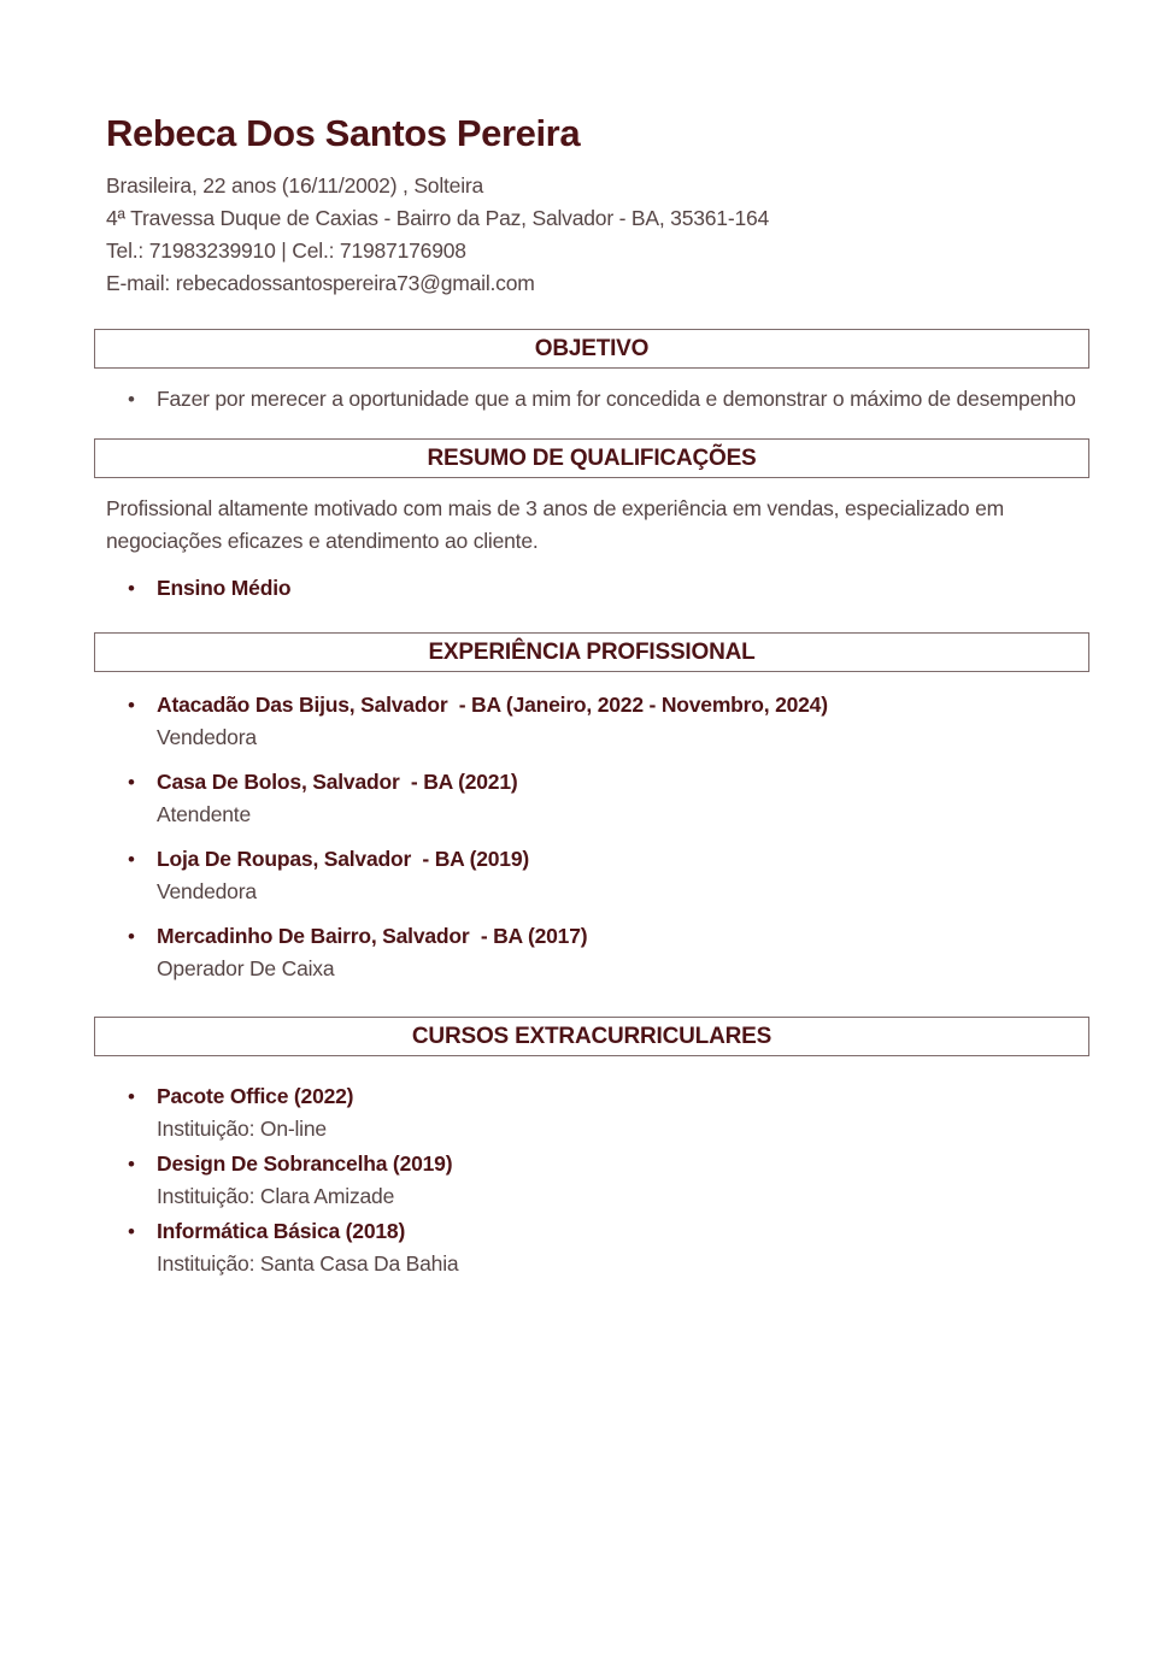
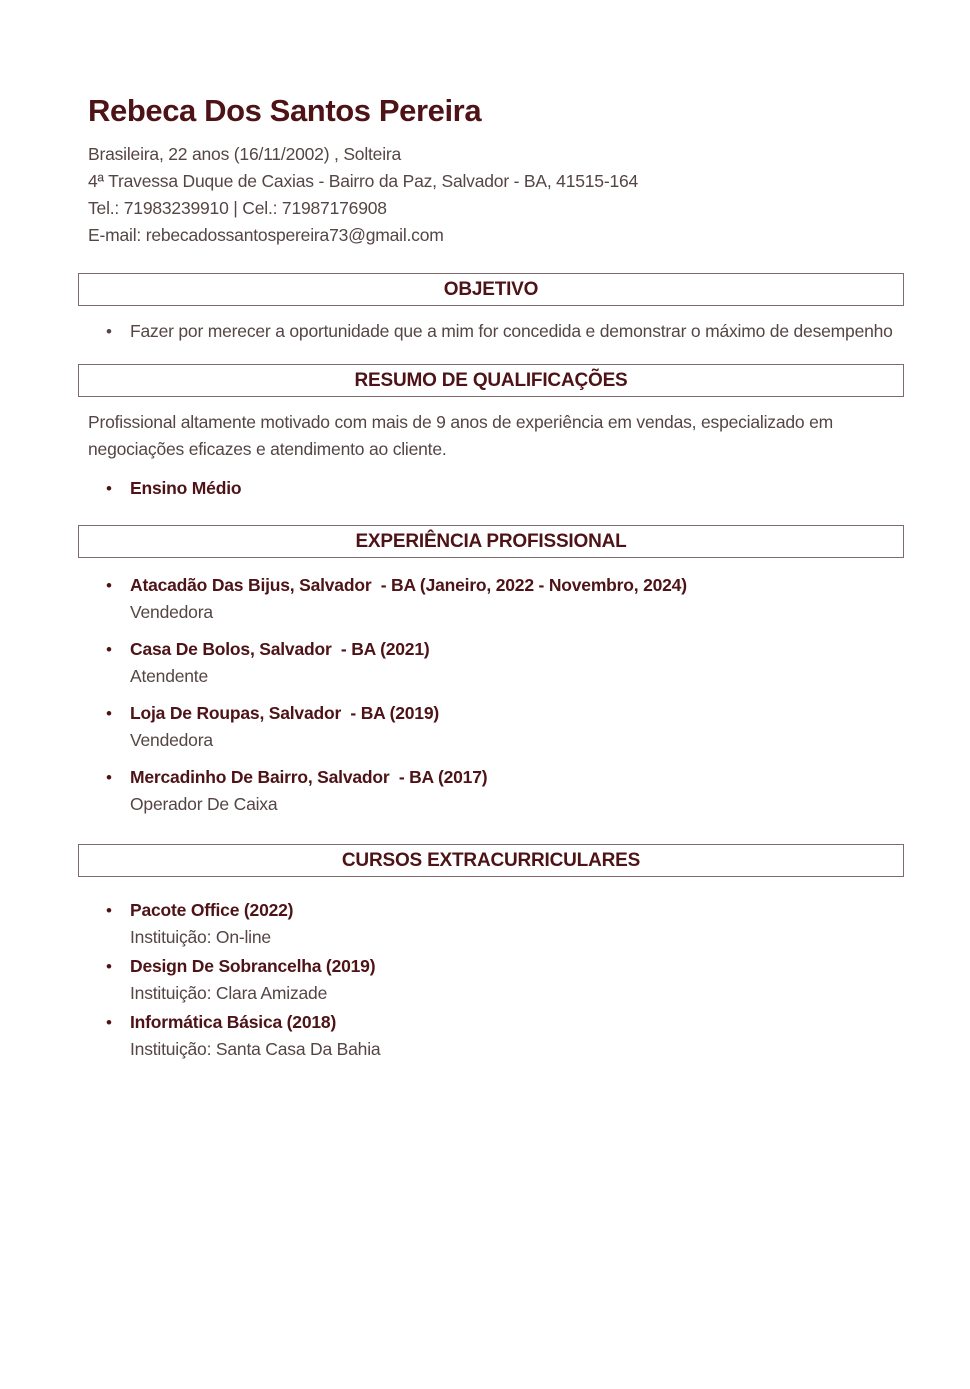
  Rebeca Dos Santos Pereira
  Brasileira, 22 anos (16/11/2002) , Solteira
- 4ª Travessa Duque de Caxias - Bairro da Paz, Salvador - BA, 35361-164
+ 4ª Travessa Duque de Caxias - Bairro da Paz, Salvador - BA, 41515-164
  Tel.: 71983239910 | Cel.: 71987176908
  E-mail: rebecadossantospereira73@gmail.com
  OBJETIVO
  •
  Fazer por merecer a oportunidade que a mim for concedida e demonstrar o máximo de desempenho
  RESUMO DE QUALIFICAÇÕES
- Profissional altamente motivado com mais de 3 anos de experiência em vendas, especializado em negociações eficazes e atendimento ao cliente.
+ Profissional altamente motivado com mais de 9 anos de experiência em vendas, especializado em negociações eficazes e atendimento ao cliente.
  •
  Ensino Médio
  EXPERIÊNCIA PROFISSIONAL
  •
  Atacadão Das Bijus, Salvador - BA (Janeiro, 2022 - Novembro, 2024)
  Vendedora
  •
  Casa De Bolos, Salvador - BA (2021)
  Atendente
  •
  Loja De Roupas, Salvador - BA (2019)
  Vendedora
  •
  Mercadinho De Bairro, Salvador - BA (2017)
  Operador De Caixa
  CURSOS EXTRACURRICULARES
  •
  Pacote Office (2022)
  Instituição: On-line
  •
  Design De Sobrancelha (2019)
  Instituição: Clara Amizade
  •
  Informática Básica (2018)
  Instituição: Santa Casa Da Bahia
